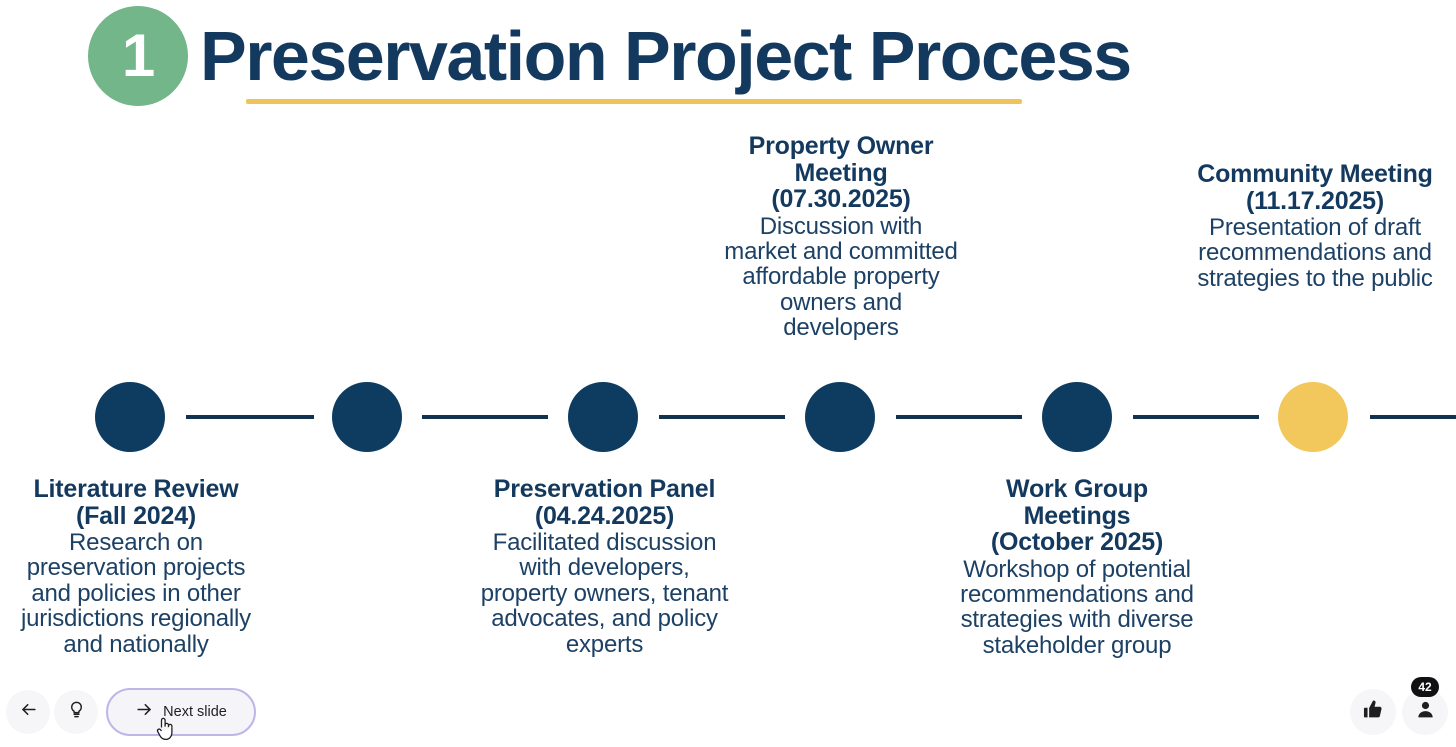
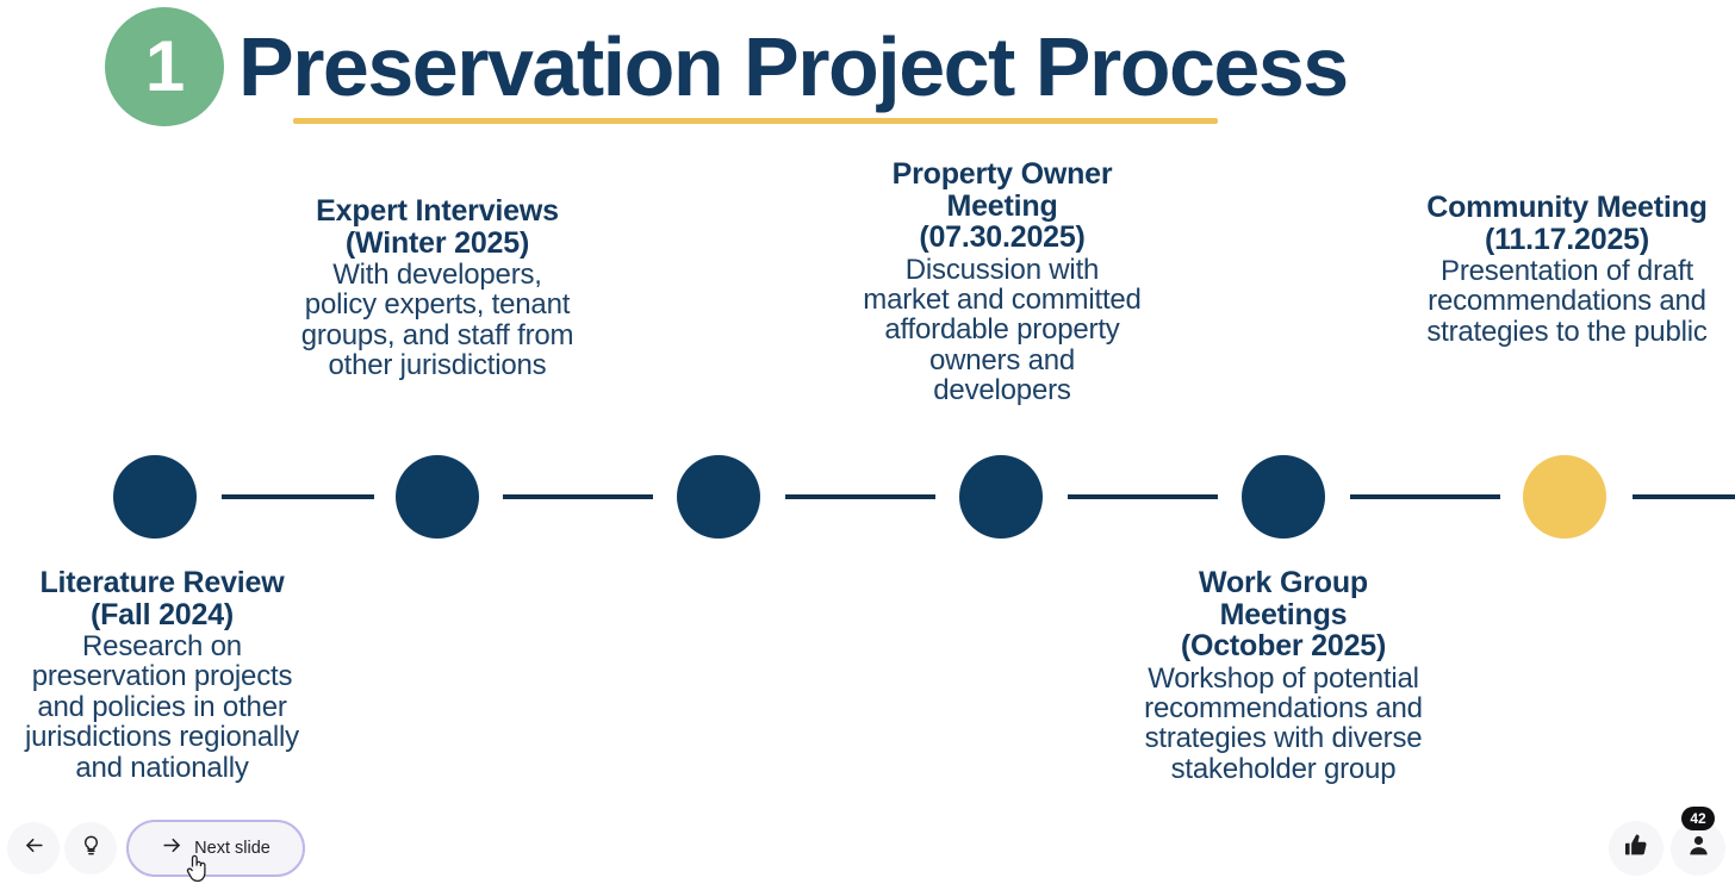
  1
  Preservation Project Process
+ Expert Interviews
+ (Winter 2025)
+ With developers, policy experts, tenant groups, and staff from other jurisdictions
  Property Owner Meeting
  (07.30.2025)
  Discussion with market and committed affordable property owners and developers
  Community Meeting
  (11.17.2025)
  Presentation of draft recommendations and strategies to the public
  Literature Review
  (Fall 2024)
  Research on preservation projects and policies in other jurisdictions regionally and nationally
- Preservation Panel
- (04.24.2025)
- Facilitated discussion with developers, property owners, tenant advocates, and policy experts
  Work Group Meetings
  (October 2025)
  Workshop of potential recommendations and strategies with diverse stakeholder group
  Next slide
  42
